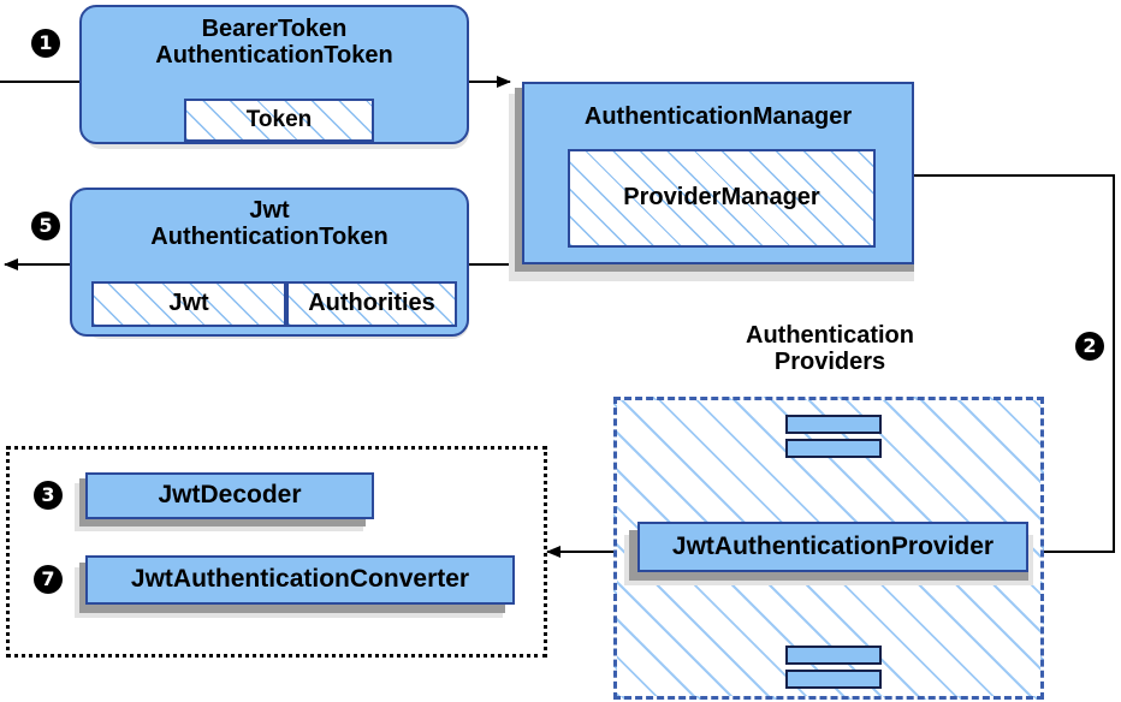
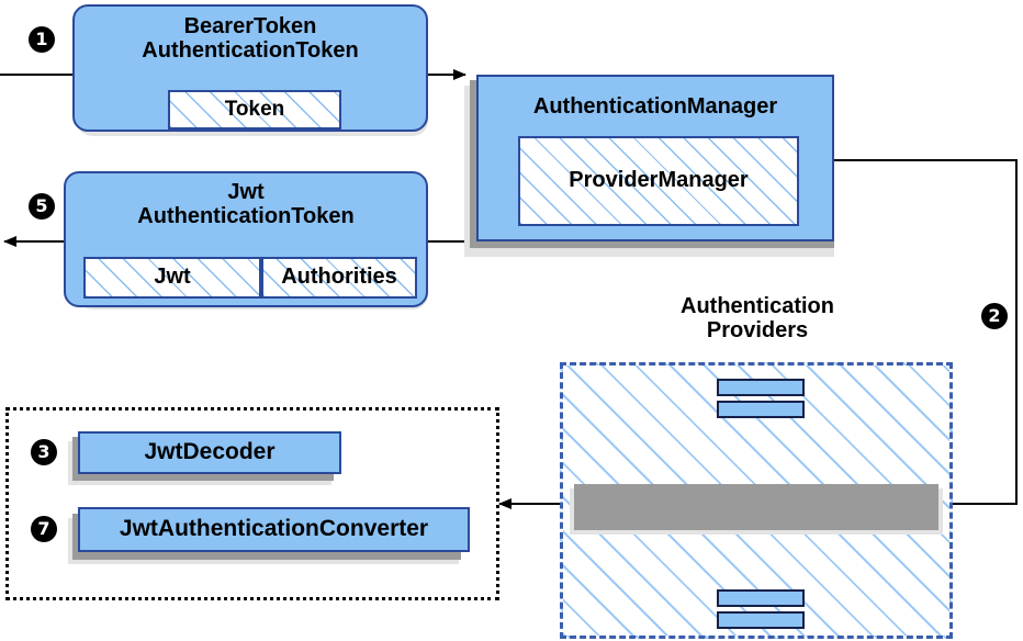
  Authentication
  Providers
- JwtAuthenticationProvider
  AuthenticationManager
  ProviderManager
  BearerToken
  AuthenticationToken
  Token
  Jwt
  AuthenticationToken
  Jwt
  Authorities
  JwtDecoder
  JwtAuthenticationConverter
  1
  2
  3
  7
  5
